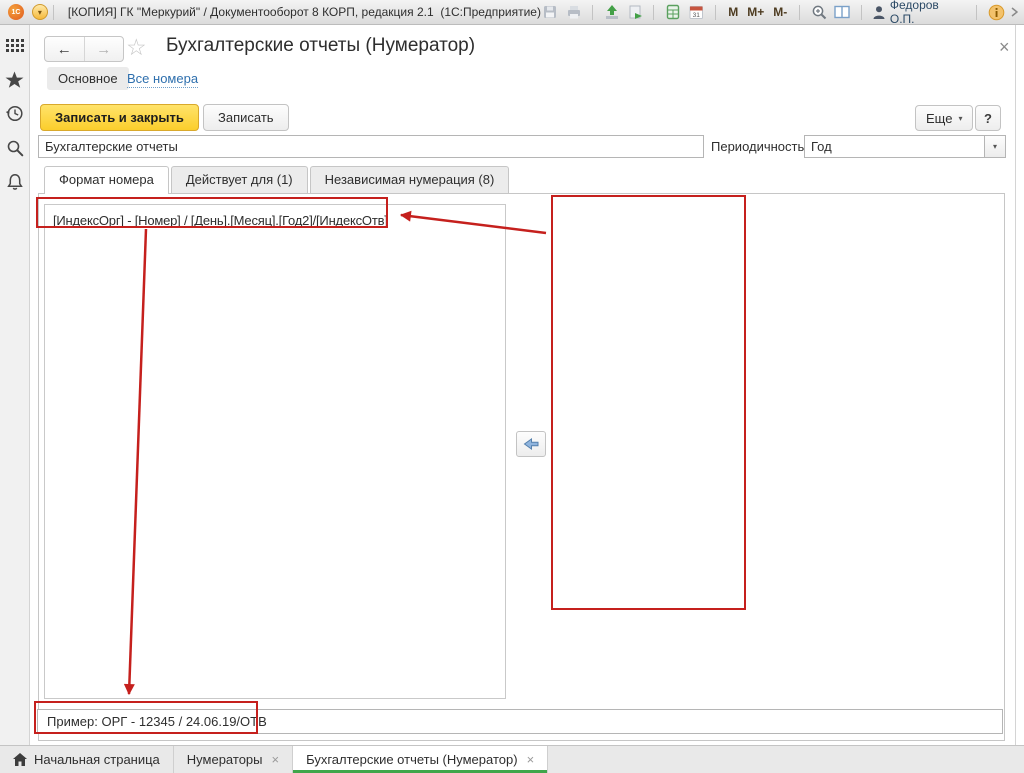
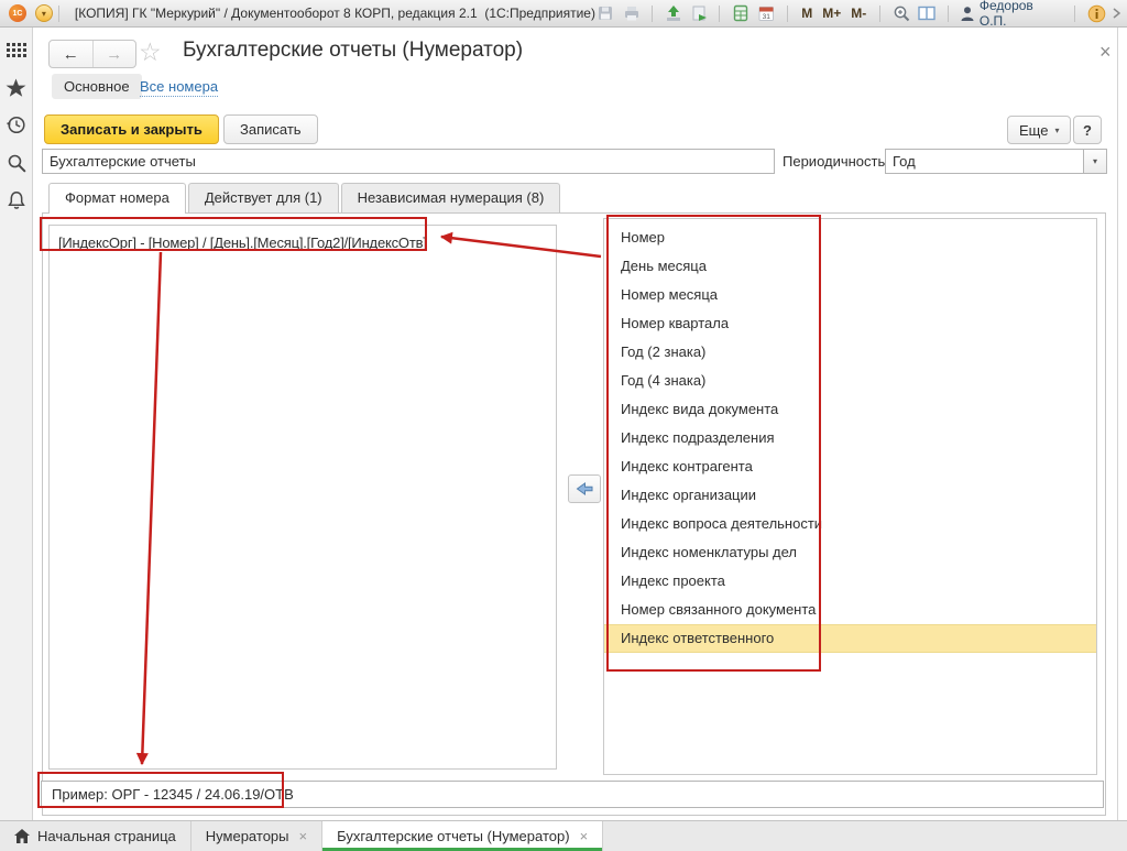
  ▾
  [КОПИЯ] ГК "Меркурий" / Документооборот 8 КОРП, редакция 2.1 (1С:Предприятие)
  М
  М+
  М-
  Федоров О.П.
  ←
  →
  ☆
  Бухгалтерские отчеты (Нумератор)
  ×
  Основное
  Все номера
  Записать и закрыть
  Записать
  Еще
  ▾
  ?
  Бухгалтерские отчеты
  Периодичность
  Год
  ▾
  Формат номера
  Действует для (1)
  Независимая нумерация (8)
  [ИндексОрг] - [Номер] / [День].[Месяц].[Год2]/[ИндексОтв]
+ Номер
+ День месяца
+ Номер месяца
+ Номер квартала
+ Год (2 знака)
+ Год (4 знака)
+ Индекс вида документа
+ Индекс подразделения
+ Индекс контрагента
+ Индекс организации
+ Индекс вопроса деятельности
+ Индекс номенклатуры дел
+ Индекс проекта
+ Номер связанного документа
+ Индекс ответственного
  Пример: ОРГ - 12345 / 24.06.19/ОТВ
  Начальная страница
  Нумераторы
  ×
  Бухгалтерские отчеты (Нумератор)
  ×
